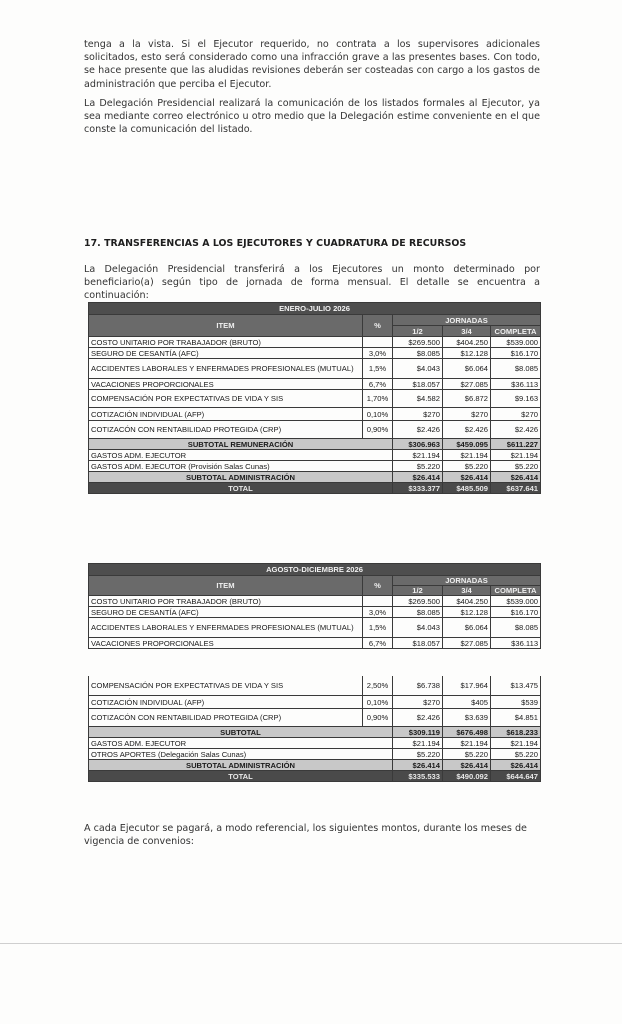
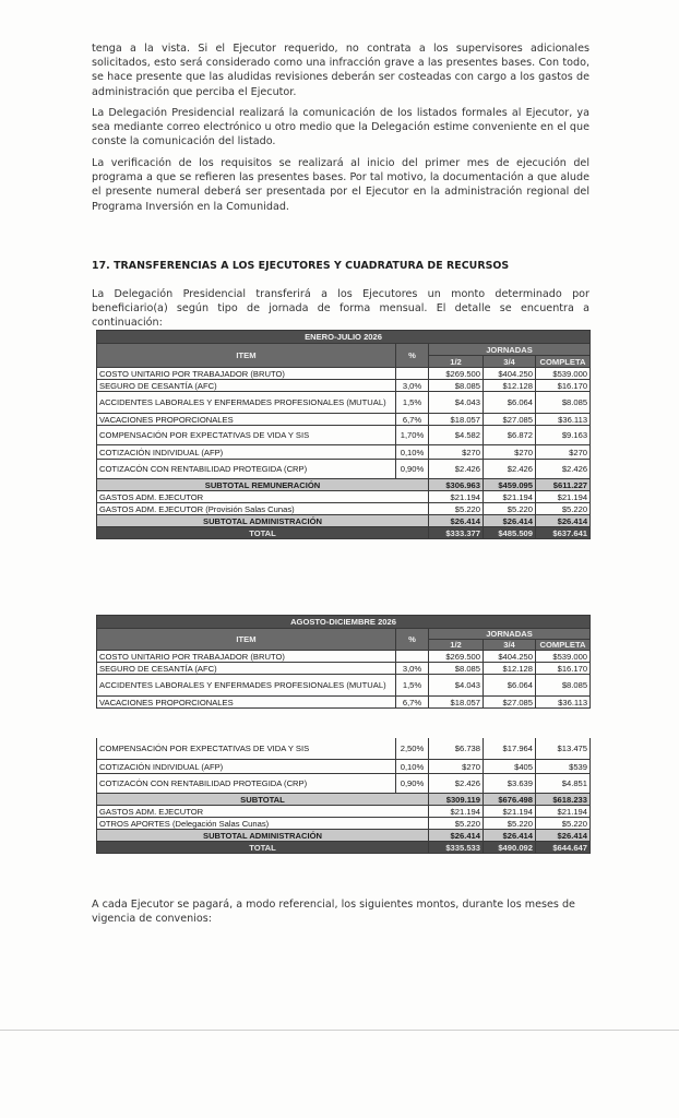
  tenga a la vista. Si el Ejecutor requerido, no contrata a los supervisores adicionales solicitados, esto será considerado como una infracción grave a las presentes bases. Con todo, se hace presente que las aludidas revisiones deberán ser costeadas con cargo a los gastos de administración que perciba el Ejecutor.
  La Delegación Presidencial realizará la comunicación de los listados formales al Ejecutor, ya sea mediante correo electrónico u otro medio que la Delegación estime conveniente en el que conste la comunicación del listado.
+ La verificación de los requisitos se realizará al inicio del primer mes de ejecución del programa a que se refieren las presentes bases. Por tal motivo, la documentación a que alude el presente numeral deberá ser presentada por el Ejecutor en la administración regional del Programa Inversión en la Comunidad.
  17. TRANSFERENCIAS A LOS EJECUTORES Y CUADRATURA DE RECURSOS
  La Delegación Presidencial transferirá a los Ejecutores un monto determinado por beneficiario(a) según tipo de jornada de forma mensual. El detalle se encuentra a continuación:
  ENERO-JULIO 2026
  ITEM	%	JORNADAS
  1/2	3/4	COMPLETA
  COSTO UNITARIO POR TRABAJADOR (BRUTO)		$269.500	$404.250	$539.000
  SEGURO DE CESANTÍA (AFC)	3,0%	$8.085	$12.128	$16.170
  ACCIDENTES LABORALES Y ENFERMADES PROFESIONALES (MUTUAL)	1,5%	$4.043	$6.064	$8.085
  VACACIONES PROPORCIONALES	6,7%	$18.057	$27.085	$36.113
  COMPENSACIÓN POR EXPECTATIVAS DE VIDA Y SIS	1,70%	$4.582	$6.872	$9.163
  COTIZACIÓN INDIVIDUAL (AFP)	0,10%	$270	$270	$270
  COTIZACÓN CON RENTABILIDAD PROTEGIDA (CRP)	0,90%	$2.426	$2.426	$2.426
  SUBTOTAL REMUNERACIÓN	$306.963	$459.095	$611.227
  GASTOS ADM. EJECUTOR	$21.194	$21.194	$21.194
  GASTOS ADM. EJECUTOR (Provisión Salas Cunas)	$5.220	$5.220	$5.220
  SUBTOTAL ADMINISTRACIÓN	$26.414	$26.414	$26.414
  TOTAL	$333.377	$485.509	$637.641
  AGOSTO-DICIEMBRE 2026
  ITEM	%	JORNADAS
  1/2	3/4	COMPLETA
  COSTO UNITARIO POR TRABAJADOR (BRUTO)		$269.500	$404.250	$539.000
  SEGURO DE CESANTÍA (AFC)	3,0%	$8.085	$12.128	$16.170
  ACCIDENTES LABORALES Y ENFERMADES PROFESIONALES (MUTUAL)	1,5%	$4.043	$6.064	$8.085
  VACACIONES PROPORCIONALES	6,7%	$18.057	$27.085	$36.113
  COMPENSACIÓN POR EXPECTATIVAS DE VIDA Y SIS	2,50%	$6.738	$17.964	$13.475
  COTIZACIÓN INDIVIDUAL (AFP)	0,10%	$270	$405	$539
  COTIZACÓN CON RENTABILIDAD PROTEGIDA (CRP)	0,90%	$2.426	$3.639	$4.851
  SUBTOTAL	$309.119	$676.498	$618.233
  GASTOS ADM. EJECUTOR	$21.194	$21.194	$21.194
  OTROS APORTES (Delegación Salas Cunas)	$5.220	$5.220	$5.220
  SUBTOTAL ADMINISTRACIÓN	$26.414	$26.414	$26.414
  TOTAL	$335.533	$490.092	$644.647
  A cada Ejecutor se pagará, a modo referencial, los siguientes montos, durante los meses de vigencia de convenios:
